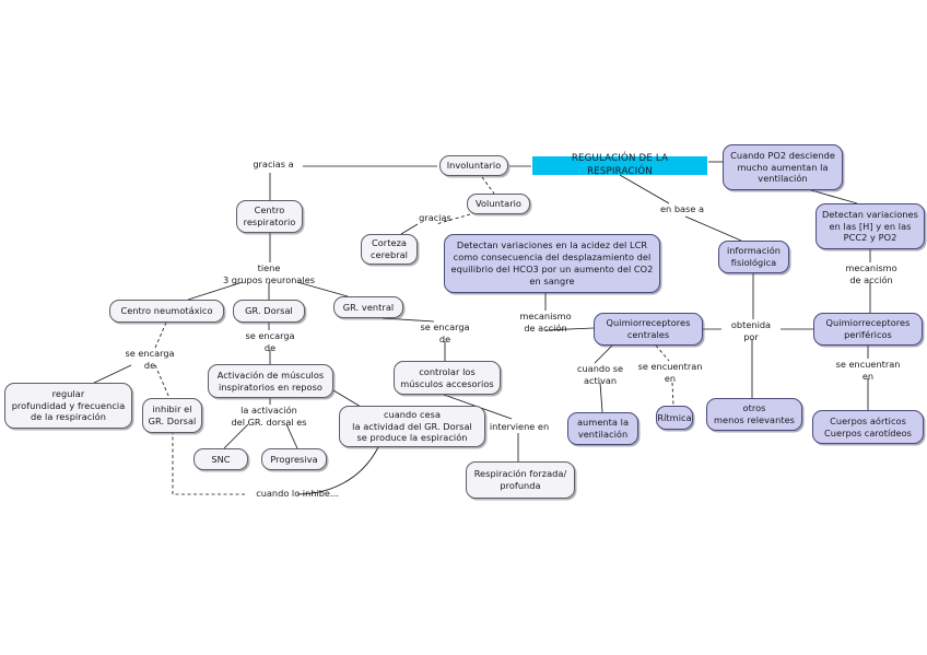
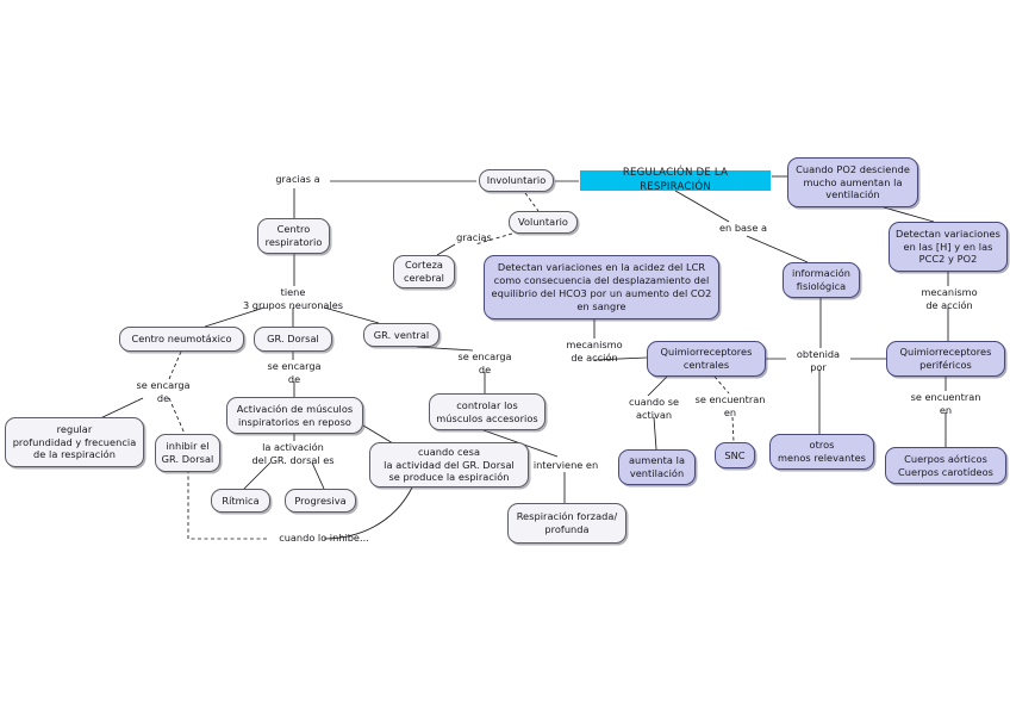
  REGULACIÓN DE LA RESPIRACIÓN
  Involuntario
  Voluntario
  Centro
  respiratorio
  Corteza
  cerebral
  Centro neumotáxico
  GR. Dorsal
  GR. ventral
  regular
  profundidad y frecuencia
  de la respiración
  inhibir el
  GR. Dorsal
  Activación de músculos
  inspiratorios en reposo
- SNC
+ Rítmica
  Progresiva
  controlar los
  músculos accesorios
  cuando cesa
  la actividad del GR. Dorsal
  se produce la espiración
  Respiración forzada/
  profunda
  Detectan variaciones en la acidez del LCR
  como consecuencia del desplazamiento del
  equilibrio del HCO3 por un aumento del CO2
  en sangre
  información
  fisiológica
  Cuando PO2 desciende
  mucho aumentan la
  ventilación
  Detectan variaciones
  en las [H] y en las
  PCC2 y PO2
  Quimiorreceptores
  centrales
  Quimiorreceptores
  periféricos
  aumenta la
  ventilación
- Rítmica
+ SNC
  otros
  menos relevantes
  Cuerpos aórticos
  Cuerpos carotídeos
  gracias a
  tiene
  3 grupos neuronales
  gracias
  se encarga
  de
  se encarga
  de
  se encarga
  de
  la activación
  del GR. dorsal es
  interviene en
  cuando lo inhibe...
  en base a
  mecanismo
  de acción
  mecanismo
  de acción
  obtenida
  por
  cuando se
  activan
  se encuentran
  en
  se encuentran
  en
